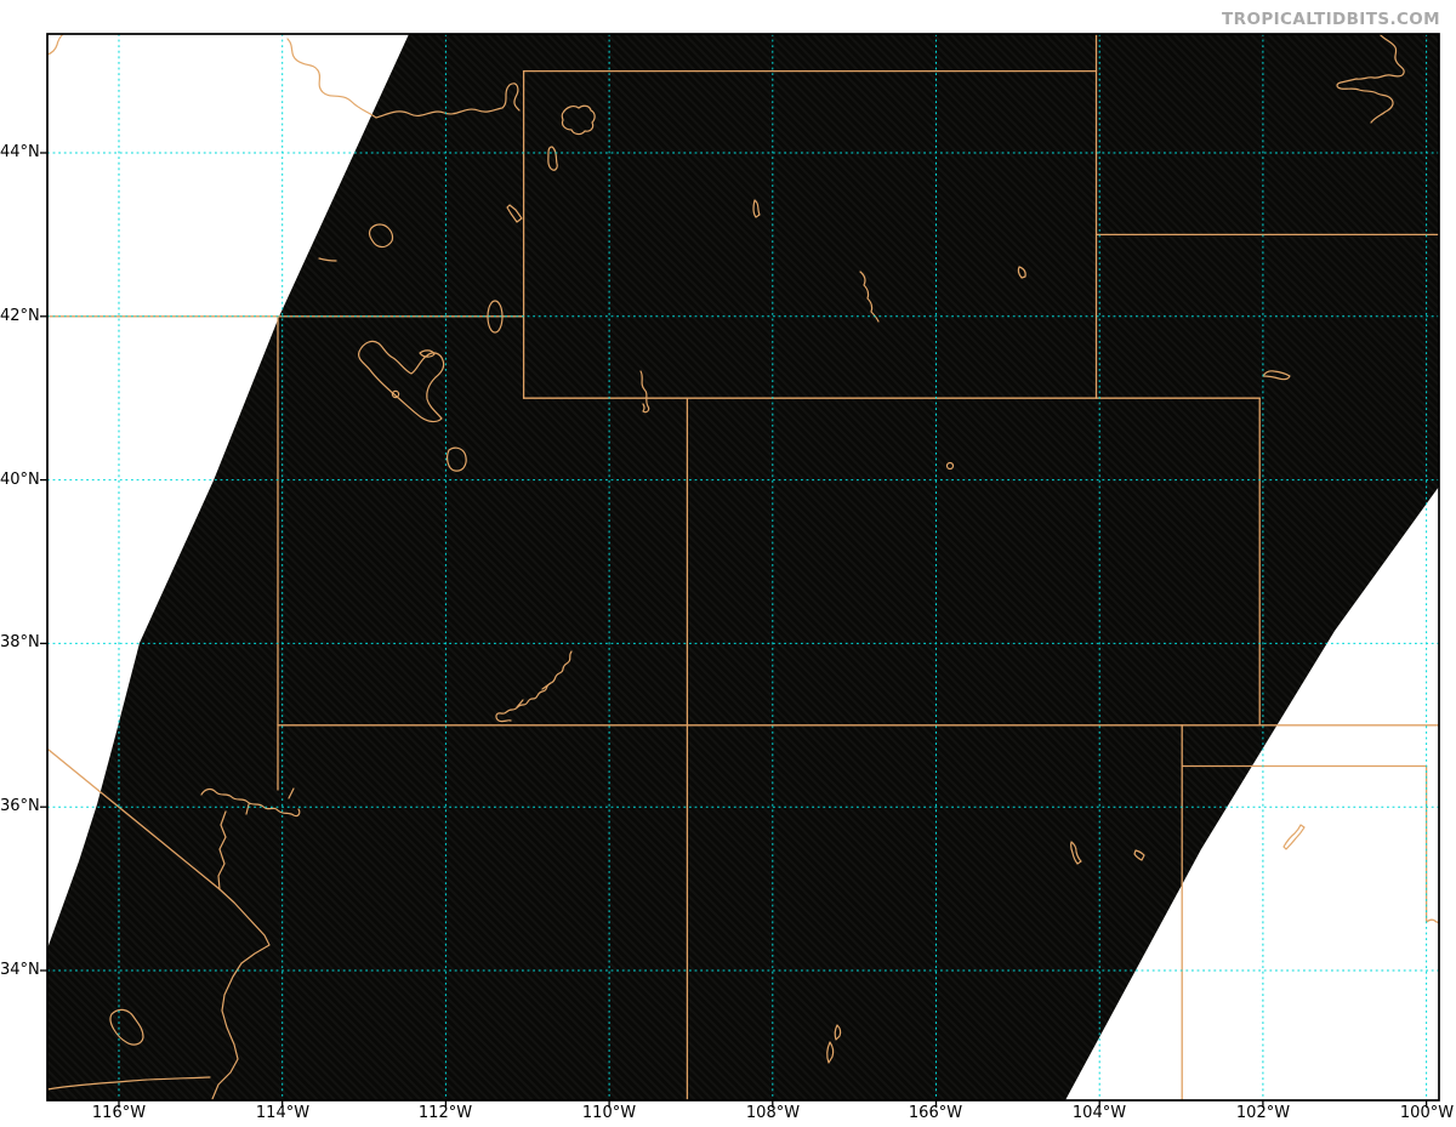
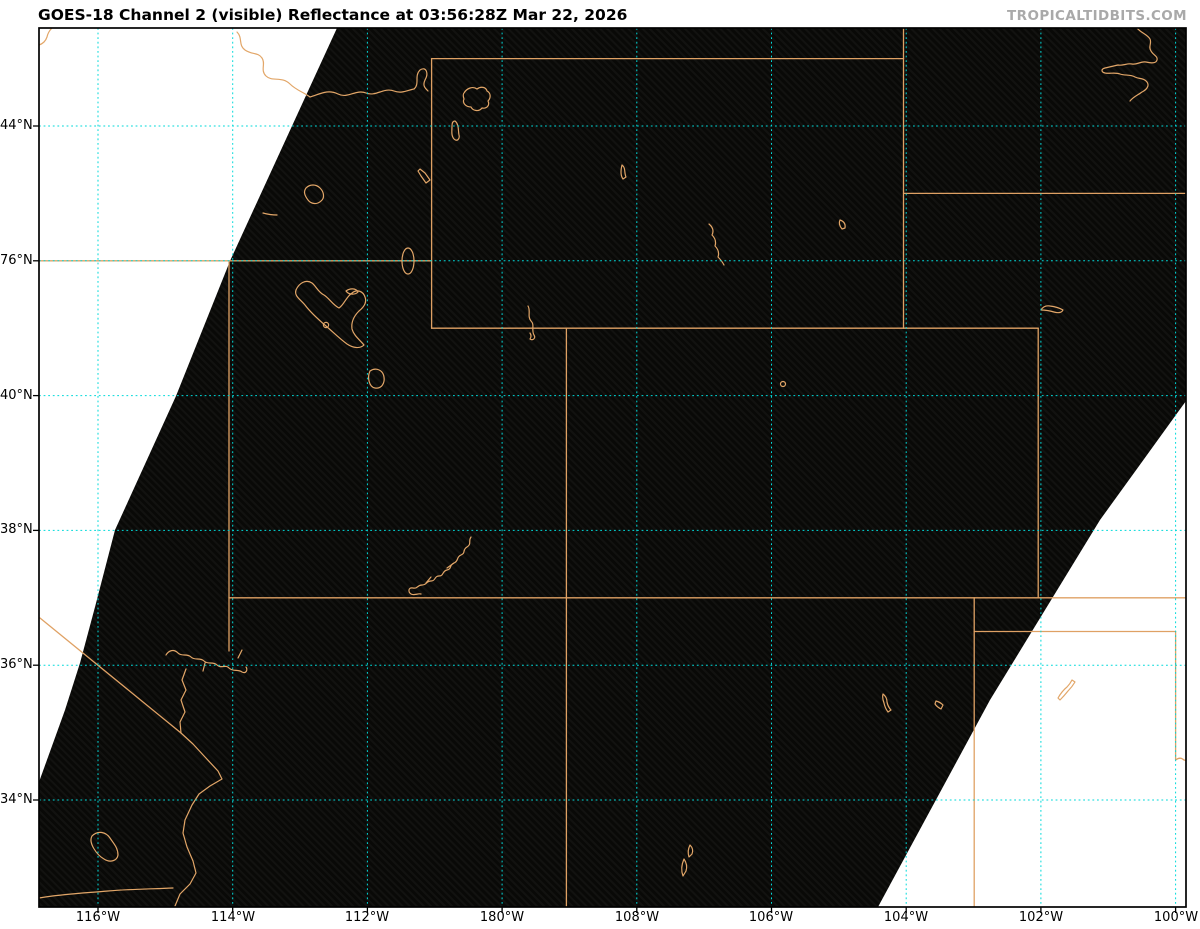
+ GOES-18 Channel 2 (visible) Reflectance at 03:56:28Z Mar 22, 2026
  TROPICALTIDBITS.COM
  44°N
- 42°N
+ 76°N
  40°N
  38°N
  36°N
  34°N
  116°W
  114°W
  112°W
- 110°W
+ 180°W
  108°W
- 166°W
+ 106°W
  104°W
  102°W
  100°W
